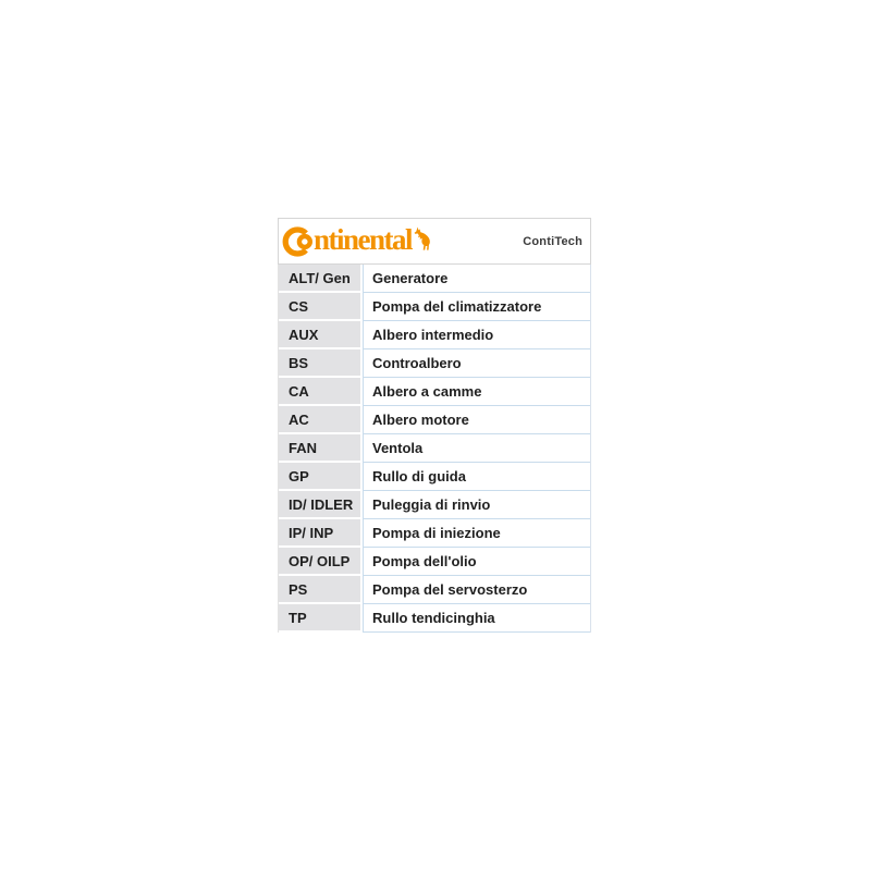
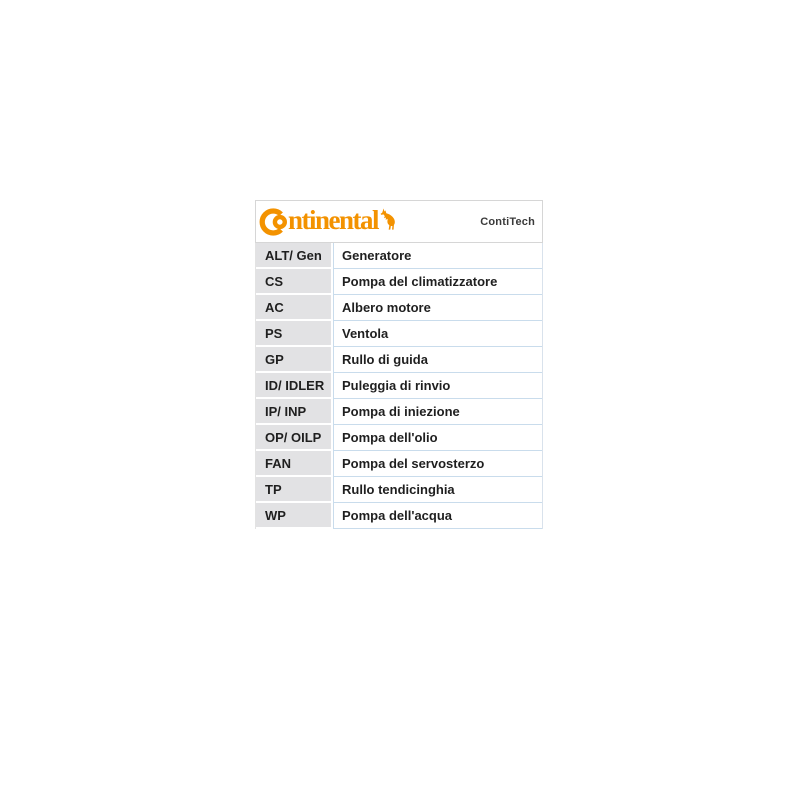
  ntinental
  ContiTech
  ALT/ Gen	Generatore
  CS	Pompa del climatizzatore
- AUX	Albero intermedio
- BS	Controalbero
- CA	Albero a camme
  AC	Albero motore
- FAN	Ventola
+ PS	Ventola
  GP	Rullo di guida
  ID/ IDLER	Puleggia di rinvio
  IP/ INP	Pompa di iniezione
  OP/ OILP	Pompa dell'olio
- PS	Pompa del servosterzo
+ FAN	Pompa del servosterzo
  TP	Rullo tendicinghia
+ WP	Pompa dell'acqua
